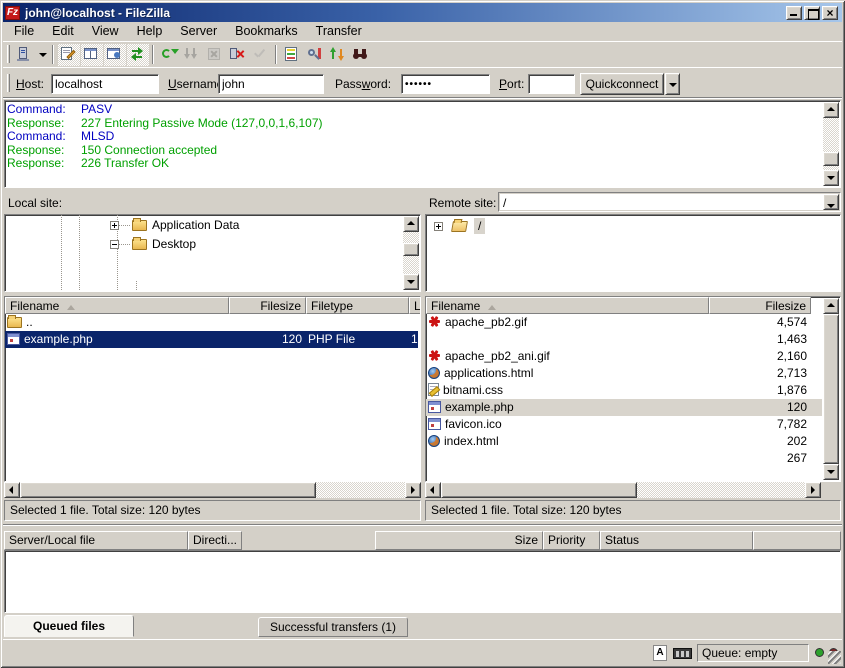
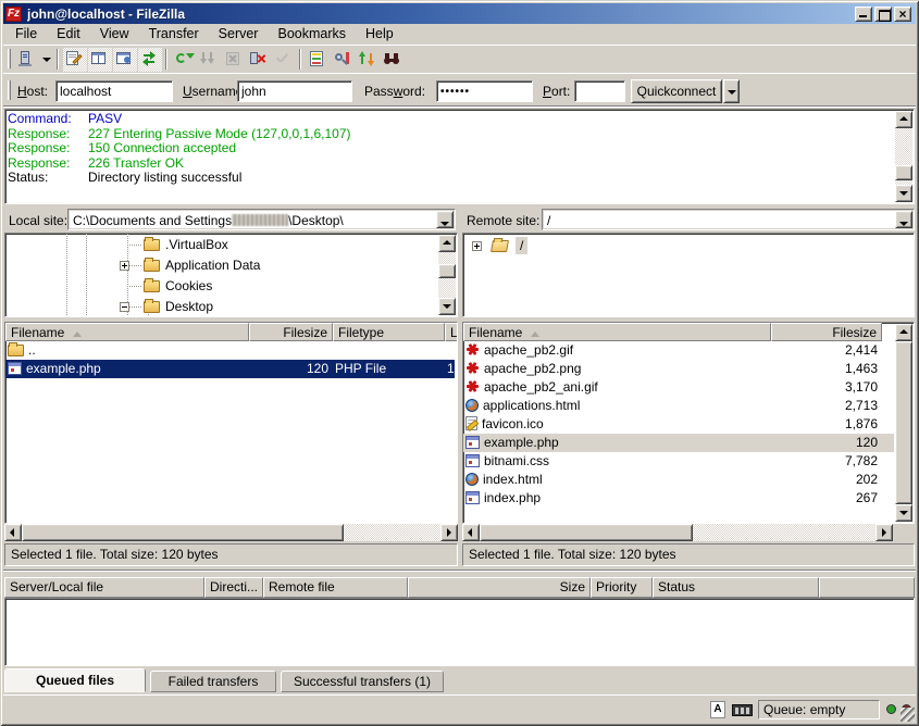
  Fz
  john@localhost - FileZilla
  ×
  File
  Edit
  View
- Help
+ Transfer
  Server
  Bookmarks
- Transfer
+ Help
  Host:
  localhost
  Usernam
  john
  Password:
  ••••••
  Port:
  Quickconnect
  Command: PASV
  Response: 227 Entering Passive Mode (127,0,0,1,6,107)
- Command: MLSD
  Response: 150 Connection accepted
  Response: 226 Transfer OK
+ Status: Directory listing successful
  Local site:
+ C:\Documents and Settings \Desktop\
  Remote site:
  /
+ .VirtualBox
  Application Data
+ Cookies
  Desktop
  /
  Filename
  Filesize
  Filetype
  L
  ..
  example.php
  120
  PHP File
  1
  Filename
  Filesize
  apache_pb2.gif
- 4,574
+ 2,414
+ apache_pb2.png
  1,463
  apache_pb2_ani.gif
- 2,160
+ 3,170
  applications.html
  2,713
- bitnami.css
+ favicon.ico
  1,876
  example.php
  120
- favicon.ico
+ bitnami.css
  7,782
  index.html
  202
+ index.php
  267
  Selected 1 file. Total size: 120 bytes
  Selected 1 file. Total size: 120 bytes
  Server/Local file
  Directi...
+ Remote file
  Size
  Priority
  Status
  Queued files
+ Failed transfers
  Successful transfers (1)
  A
  Queue: empty
